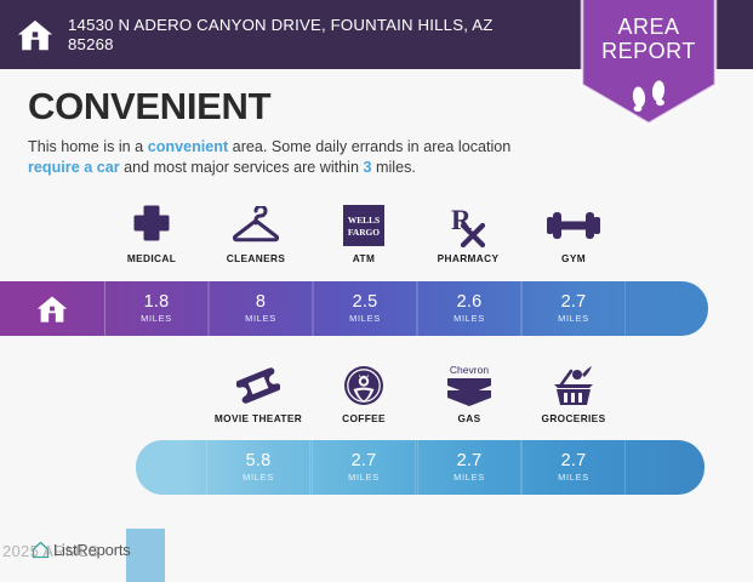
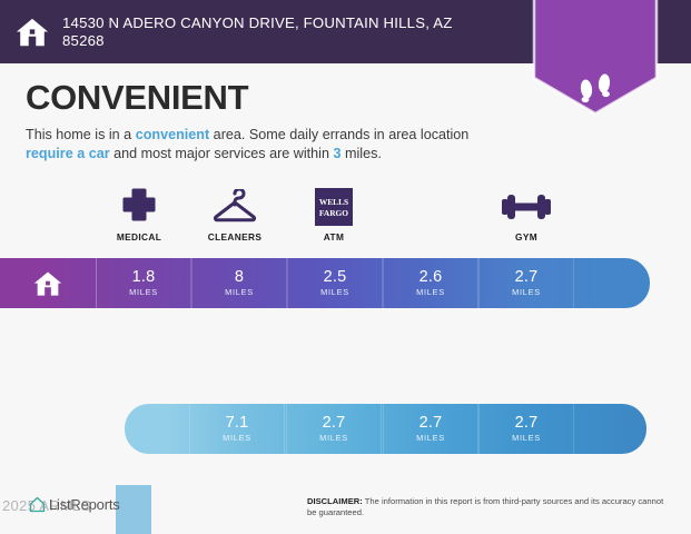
  14530 N ADERO CANYON DRIVE, FOUNTAIN HILLS, AZ 85268
- AREA
- REPORT
  CONVENIENT
  This home is in a convenient area. Some daily errands in area location require a car and most major services are within 3 miles.
  MEDICAL
  CLEANERS
  WELLS
  FARGO
  ATM
- R
- PHARMACY
  GYM
  1.8
  MILES
  8
  MILES
  2.5
  MILES
  2.6
  MILES
  2.7
  MILES
- MOVIE THEATER
- COFFEE
- Chevron
- GAS
- GROCERIES
- 5.8
+ 7.1
  MILES
  2.7
  MILES
  2.7
  MILES
  2.7
  MILES
  2025RMLS
  ListReports
+ DISCLAIMER: The information in this report is from third-party sources and its accuracy cannot be guaranteed.
